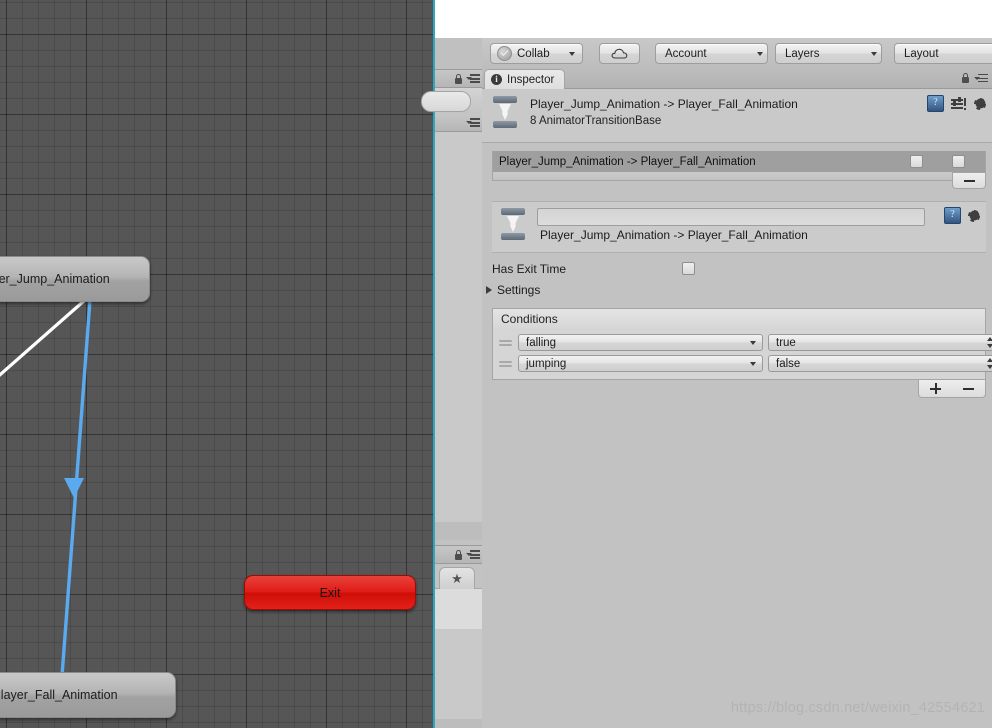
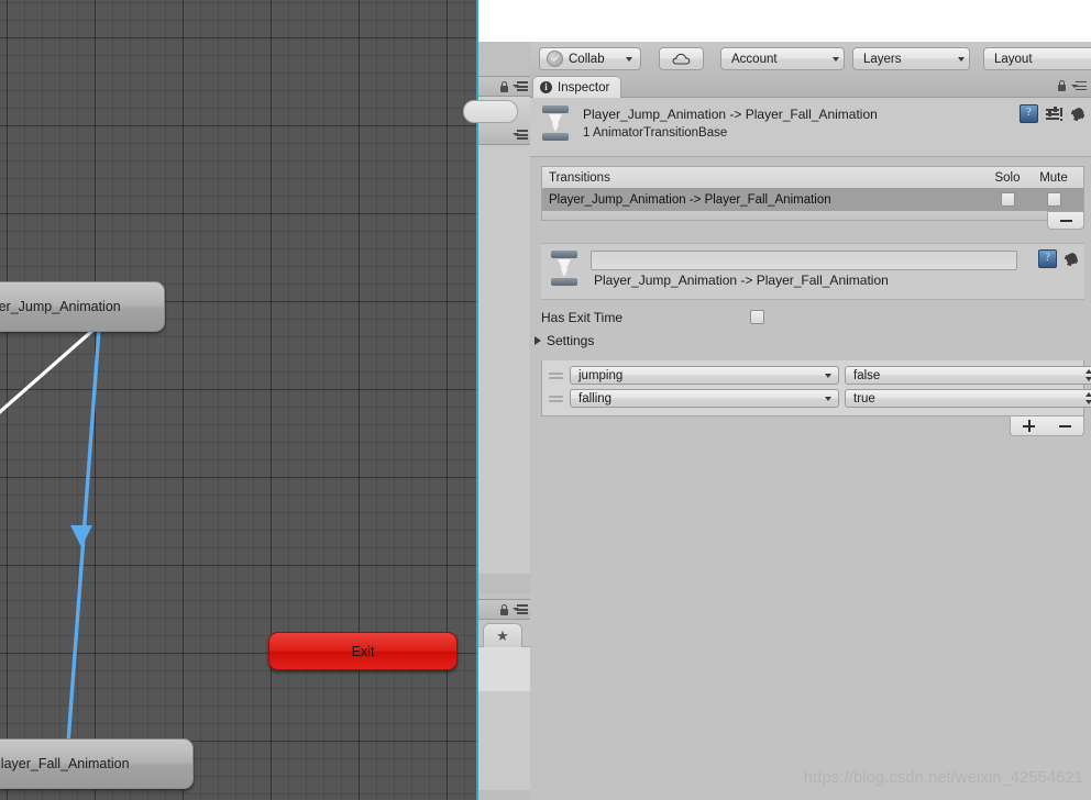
  er_Jump_Animation
  layer_Fall_Animation
  Exit
  ★
  Collab
  Account
  Layers
  Layout
  i
  Inspector
  Player_Jump_Animation -> Player_Fall_Animation
- 8 AnimatorTransitionBase
+ 1 AnimatorTransitionBase
  ?
+ Transitions
+ Solo
+ Mute
  Player_Jump_Animation -> Player_Fall_Animation
  Player_Jump_Animation -> Player_Fall_Animation
  ?
  Has Exit Time
  Settings
- Conditions
- falling
+ jumping
- true
+ false
- jumping
+ falling
- false
+ true
